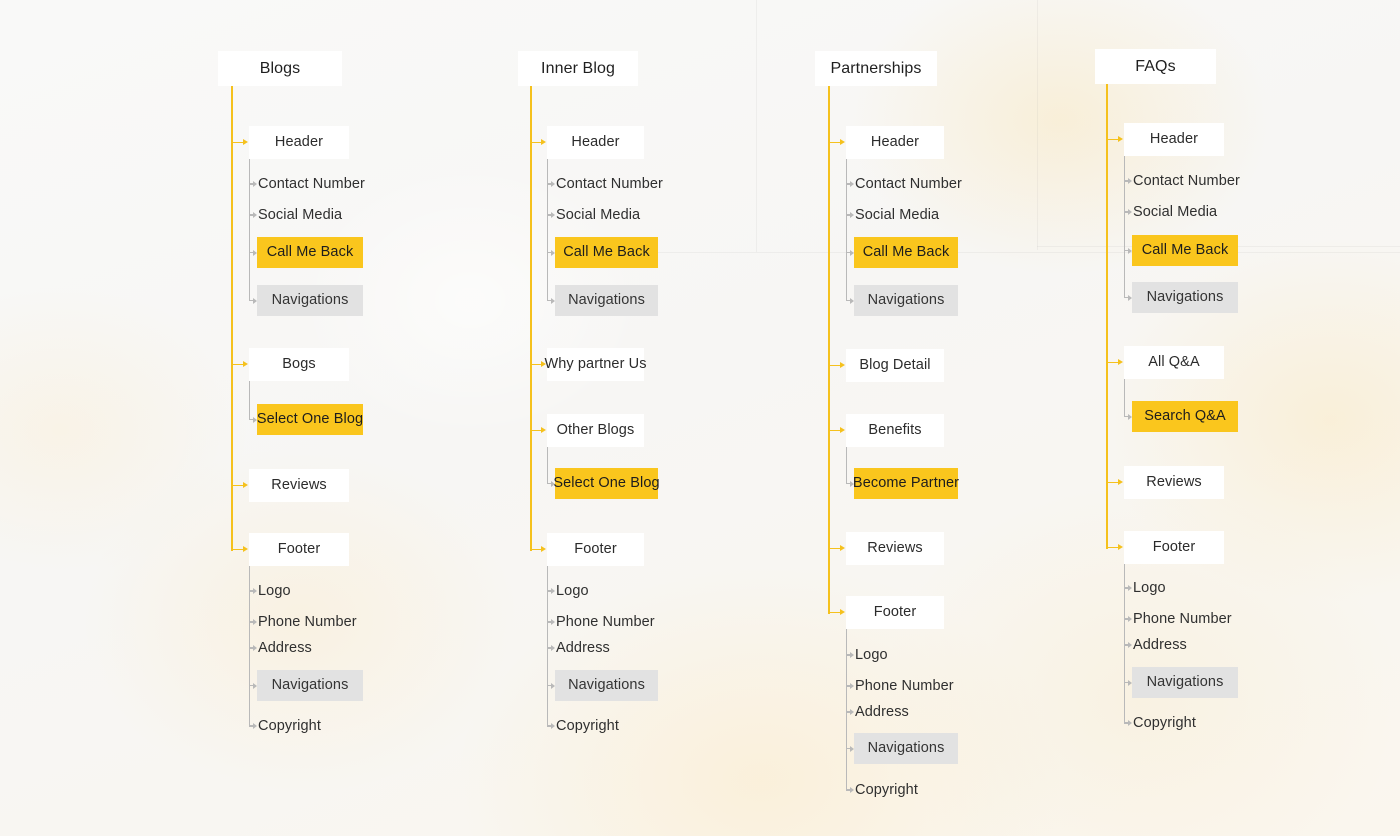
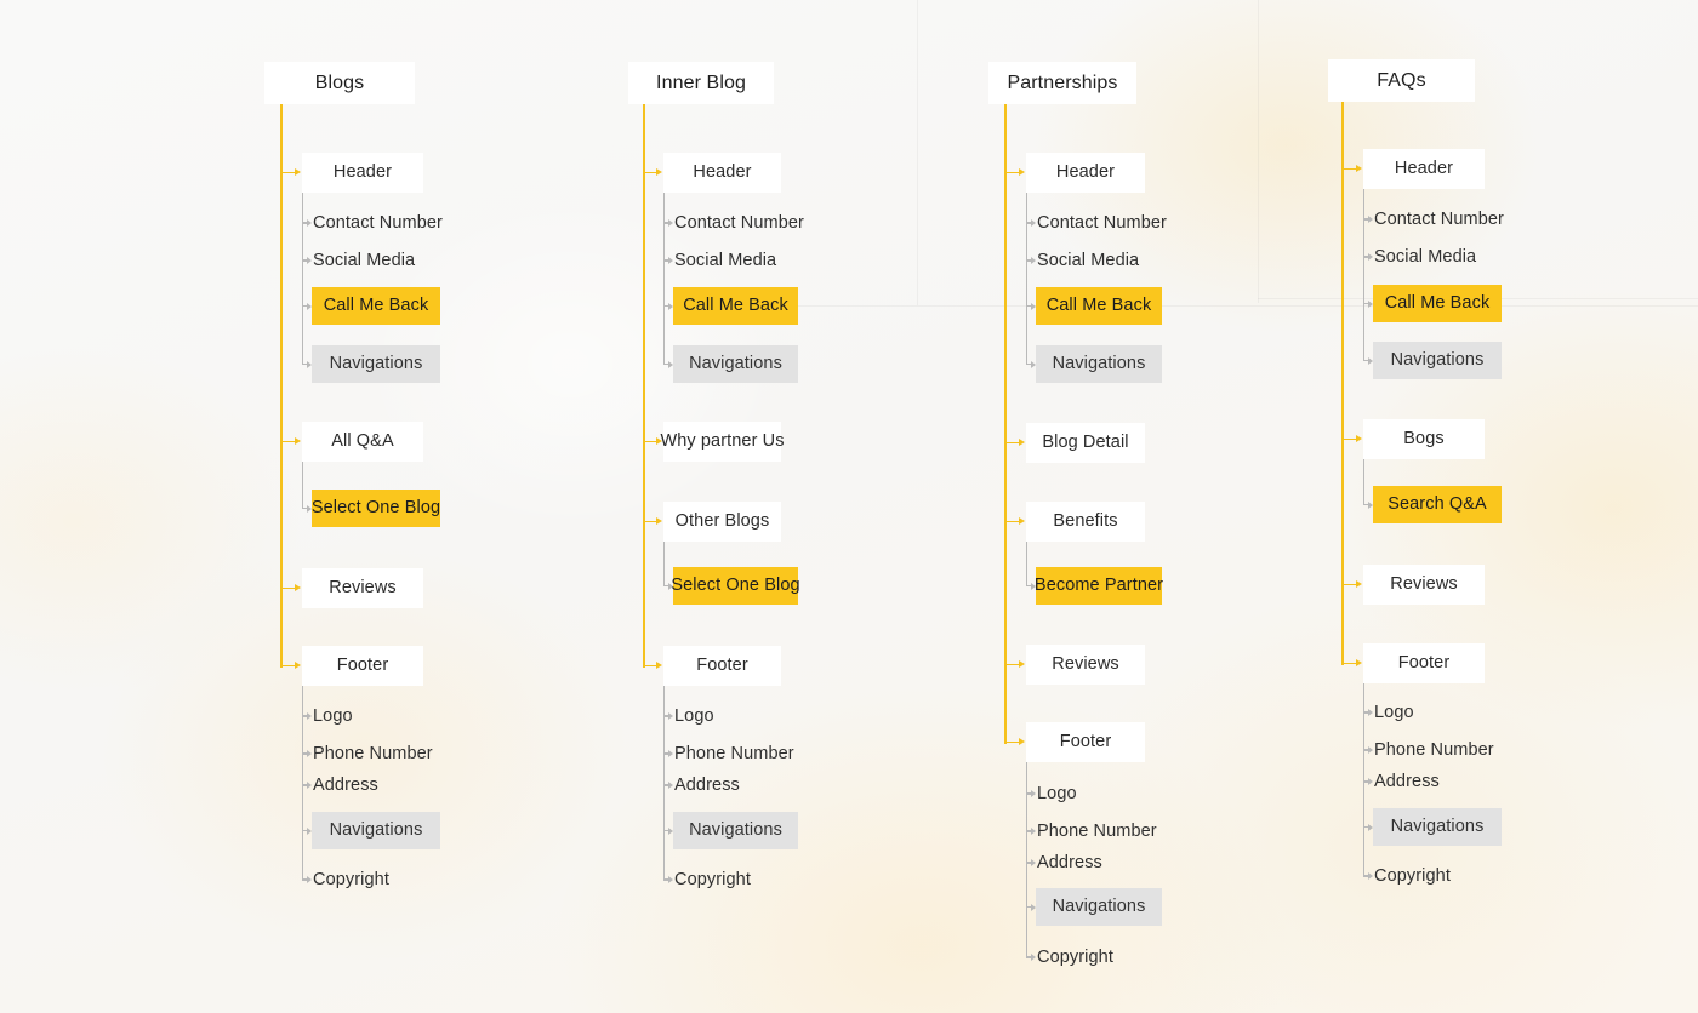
  Blogs
  Header
  Contact Number
  Social Media
  Call Me Back
  Navigations
- Bogs
+ All Q&A
  Select One Blog
  Reviews
  Footer
  Logo
  Phone Number
  Address
  Navigations
  Copyright
  Inner Blog
  Header
  Contact Number
  Social Media
  Call Me Back
  Navigations
  Why partner Us
  Other Blogs
  Select One Blog
  Footer
  Logo
  Phone Number
  Address
  Navigations
  Copyright
  Partnerships
  Header
  Contact Number
  Social Media
  Call Me Back
  Navigations
  Blog Detail
  Benefits
  Become Partner
  Reviews
  Footer
  Logo
  Phone Number
  Address
  Navigations
  Copyright
  FAQs
  Header
  Contact Number
  Social Media
  Call Me Back
  Navigations
- All Q&A
+ Bogs
  Search Q&A
  Reviews
  Footer
  Logo
  Phone Number
  Address
  Navigations
  Copyright
